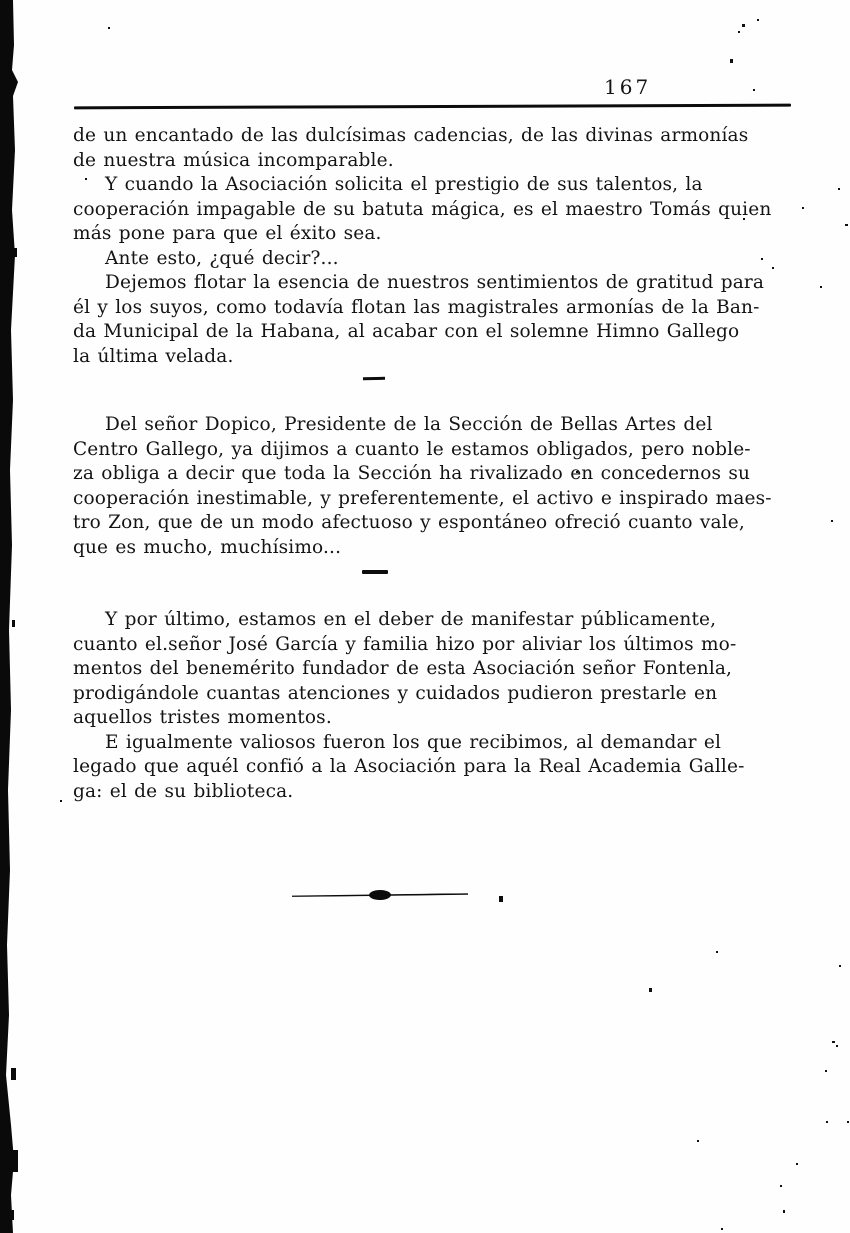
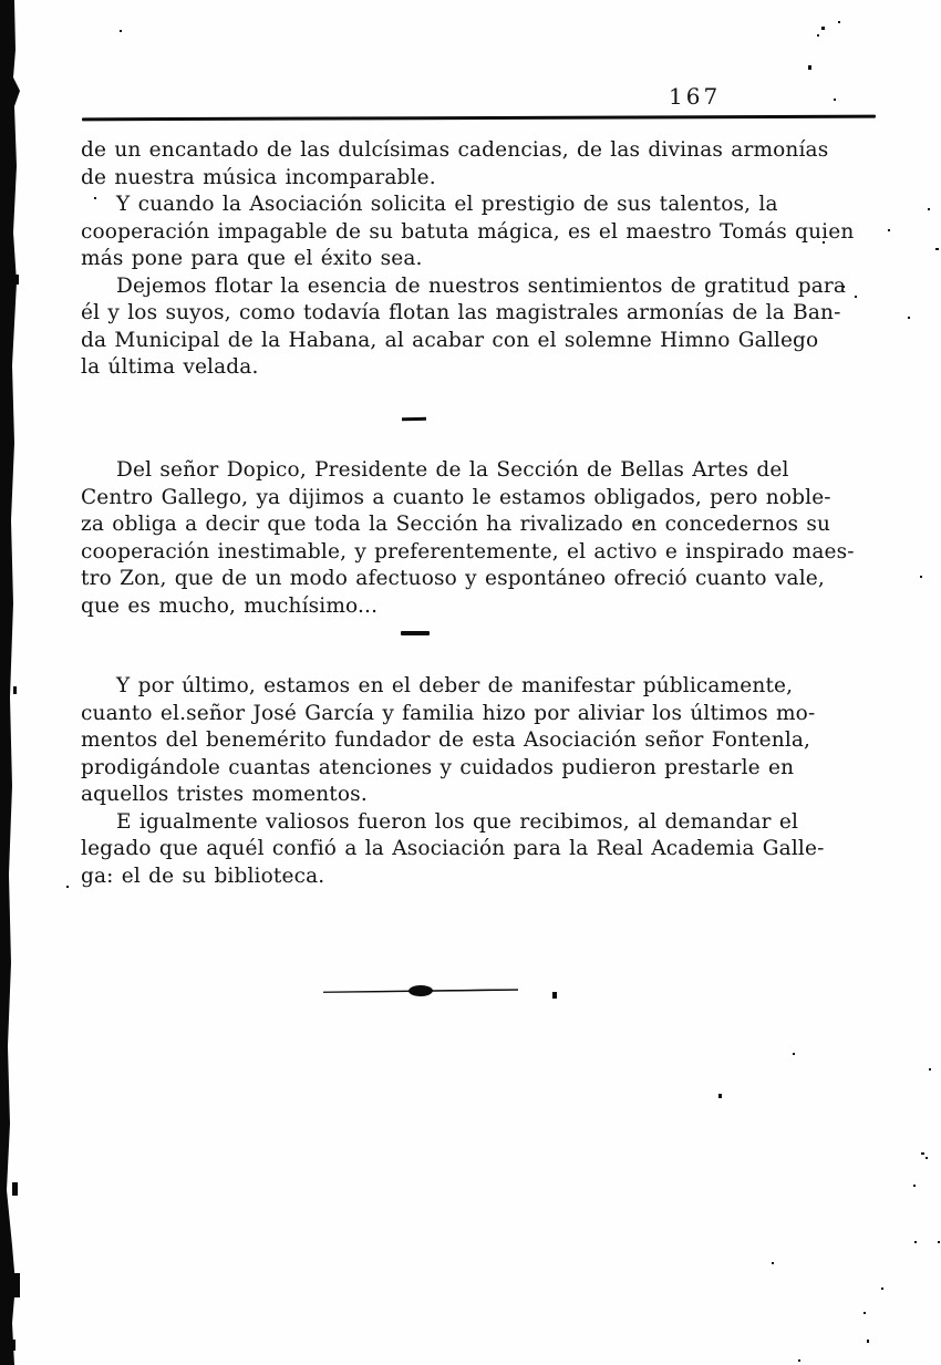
  167
  de un encantado de las dulcísimas cadencias, de las divinas armonías
  de nuestra música incomparable.
  Y cuando la Asociación solicita el prestigio de sus talentos, la
  cooperación impagable de su batuta mágica, es el maestro Tomás quien
  más pone para que el éxito sea.
- Ante esto, ¿qué decir?...
  Dejemos flotar la esencia de nuestros sentimientos de gratitud para
  él y los suyos, como todavía flotan las magistrales armonías de la Ban-
  da Municipal de la Habana, al acabar con el solemne Himno Gallego
  la última velada.
  Del señor Dopico, Presidente de la Sección de Bellas Artes del
  Centro Gallego, ya dijimos a cuanto le estamos obligados, pero noble-
  za obliga a decir que toda la Sección ha rivalizado en concedernos su
  cooperación inestimable, y preferentemente, el activo e inspirado maes-
  tro Zon, que de un modo afectuoso y espontáneo ofreció cuanto vale,
  que es mucho, muchísimo...
  Y por último, estamos en el deber de manifestar públicamente,
  cuanto el.señor José García y familia hizo por aliviar los últimos mo-
  mentos del benemérito fundador de esta Asociación señor Fontenla,
  prodigándole cuantas atenciones y cuidados pudieron prestarle en
  aquellos tristes momentos.
  E igualmente valiosos fueron los que recibimos, al demandar el
  legado que aquél confió a la Asociación para la Real Academia Galle-
  ga: el de su biblioteca.
